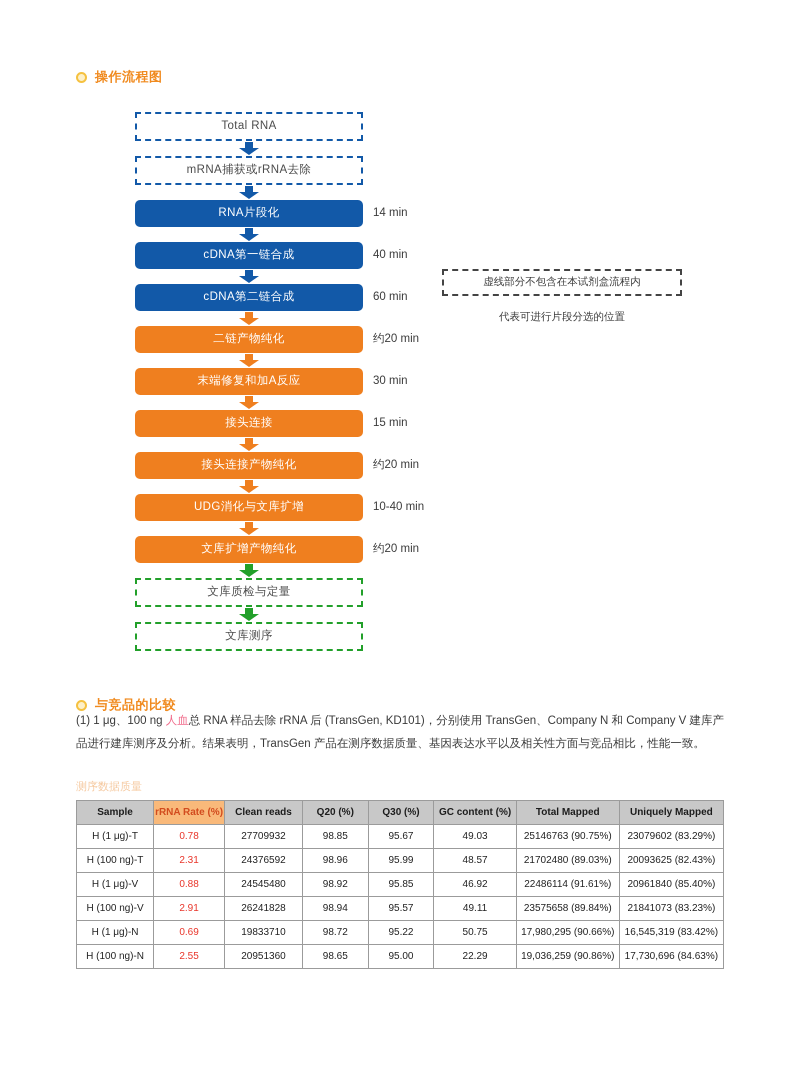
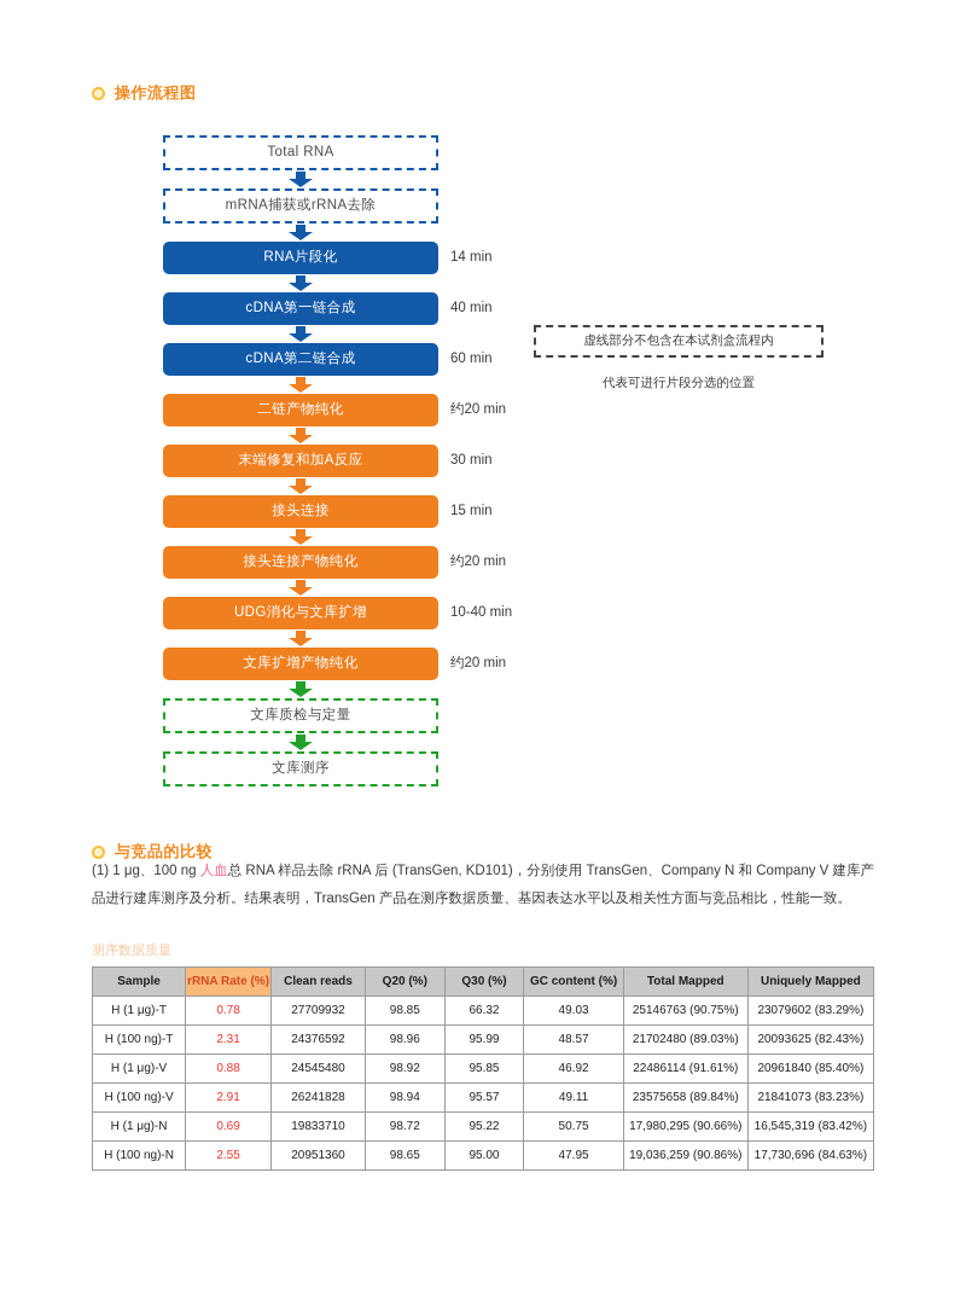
  操作流程图
  Total RNA
  mRNA捕获或rRNA去除
  RNA片段化
  14 min
  cDNA第一链合成
  40 min
  cDNA第二链合成
  60 min
  二链产物纯化
  约20 min
  末端修复和加A反应
  30 min
  接头连接
  15 min
  接头连接产物纯化
  约20 min
  UDG消化与文库扩增
  10-40 min
  文库扩增产物纯化
  约20 min
  文库质检与定量
  文库测序
  虚线部分不包含在本试剂盒流程内
  代表可进行片段分选的位置
  与竞品的比较
  (1) 1 μg、100 ng 人血总 RNA 样品去除 rRNA 后 (TransGen, KD101)，分别使用 TransGen、Company N 和 Company V 建库产品进行建库测序及分析。结果表明，TransGen 产品在测序数据质量、基因表达水平以及相关性方面与竞品相比，性能一致。
  测序数据质量
  Sample	rRNA Rate (%)	Clean reads	Q20 (%)	Q30 (%)	GC content (%)	Total Mapped	Uniquely Mapped
- H (1 μg)-T	0.78	27709932	98.85	95.67	49.03	25146763 (90.75%)	23079602 (83.29%)
+ H (1 μg)-T	0.78	27709932	98.85	66.32	49.03	25146763 (90.75%)	23079602 (83.29%)
  H (100 ng)-T	2.31	24376592	98.96	95.99	48.57	21702480 (89.03%)	20093625 (82.43%)
  H (1 μg)-V	0.88	24545480	98.92	95.85	46.92	22486114 (91.61%)	20961840 (85.40%)
  H (100 ng)-V	2.91	26241828	98.94	95.57	49.11	23575658 (89.84%)	21841073 (83.23%)
  H (1 μg)-N	0.69	19833710	98.72	95.22	50.75	17,980,295 (90.66%)	16,545,319 (83.42%)
- H (100 ng)-N	2.55	20951360	98.65	95.00	22.29	19,036,259 (90.86%)	17,730,696 (84.63%)
+ H (100 ng)-N	2.55	20951360	98.65	95.00	47.95	19,036,259 (90.86%)	17,730,696 (84.63%)
